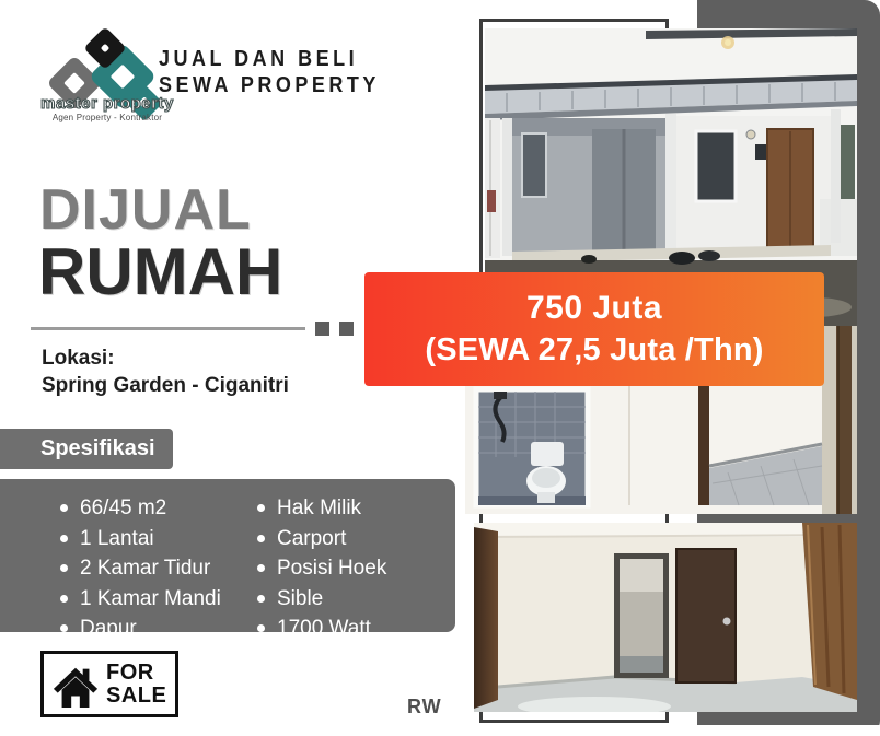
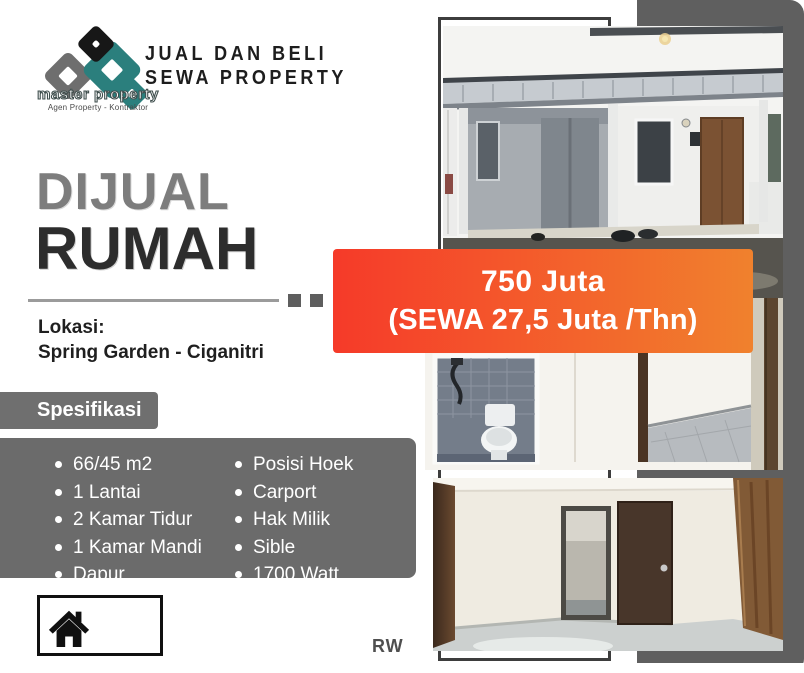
  750 Juta
  (SEWA 27,5 Juta /Thn)
  master property
  Agen Property - Kontraktor
  JUAL DAN BELI
  SEWA PROPERTY
  DIJUAL
  RUMAH
  Lokasi:
  Spring Garden - Ciganitri
  Spesifikasi
  66/45 m2
  1 Lantai
  2 Kamar Tidur
  1 Kamar Mandi
  Dapur
- Hak Milik
+ Posisi Hoek
  Carport
- Posisi Hoek
+ Hak Milik
  Sible
  1700 Watt
- FOR
- SALE
  RW
